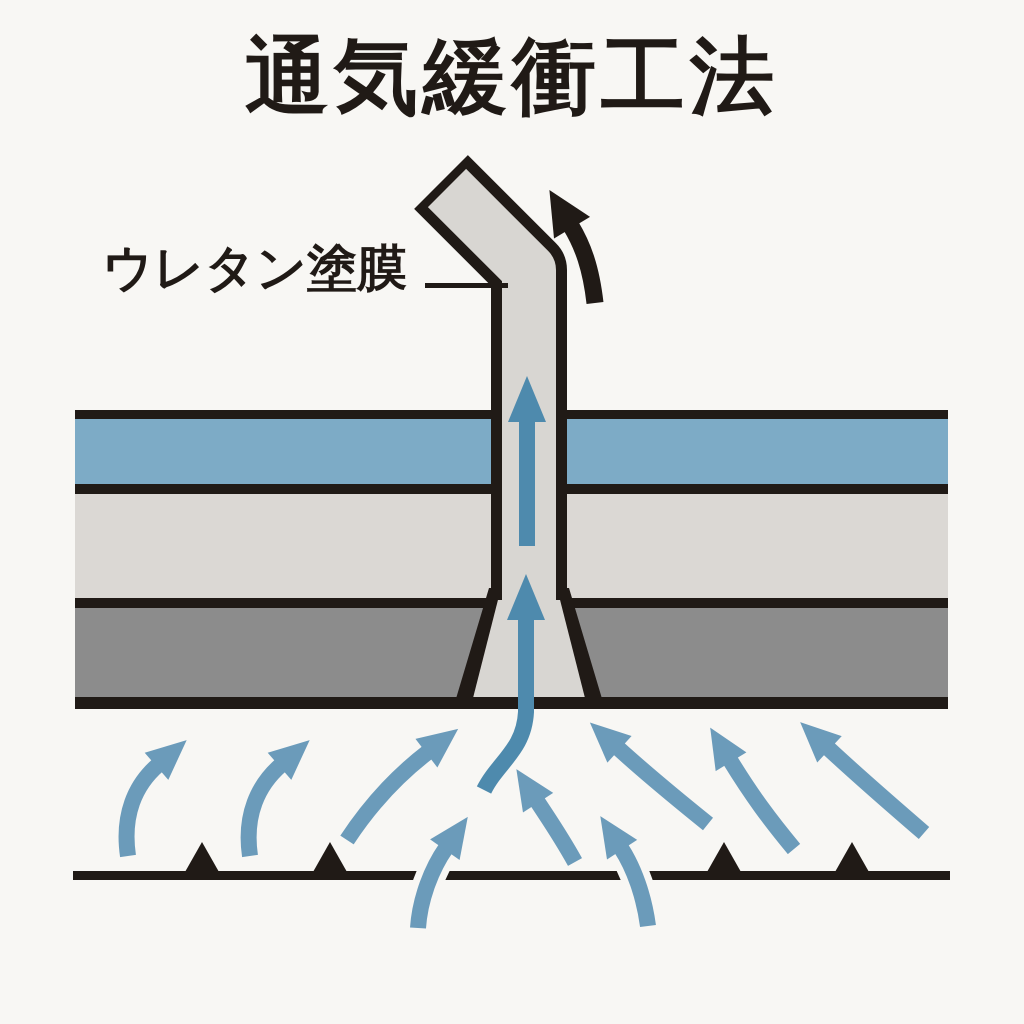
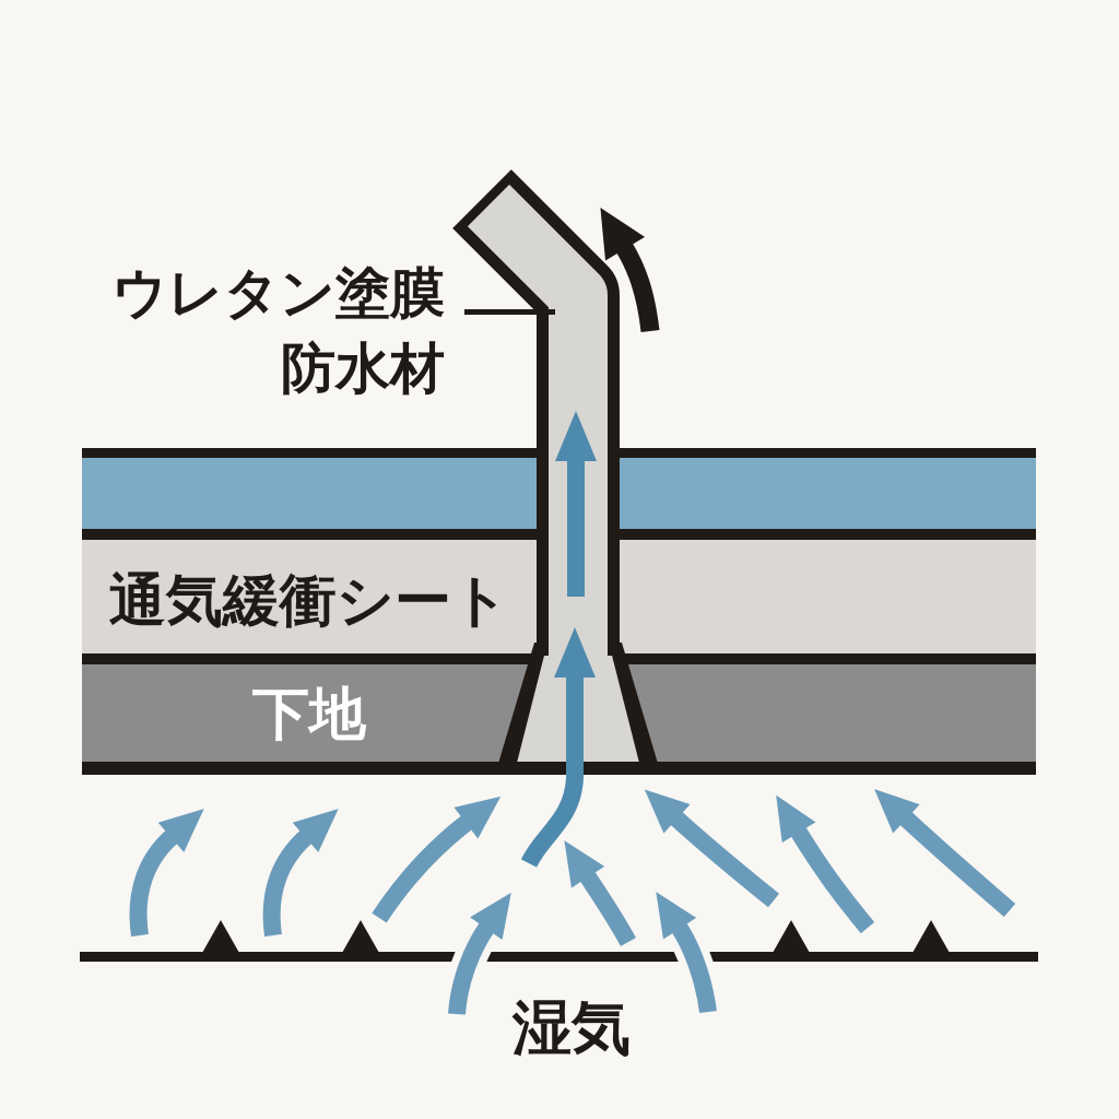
- 通気緩衝工法
  ウレタン塗膜
+ 防水材
+ 通気緩衝シート
+ 下地
+ 湿気
